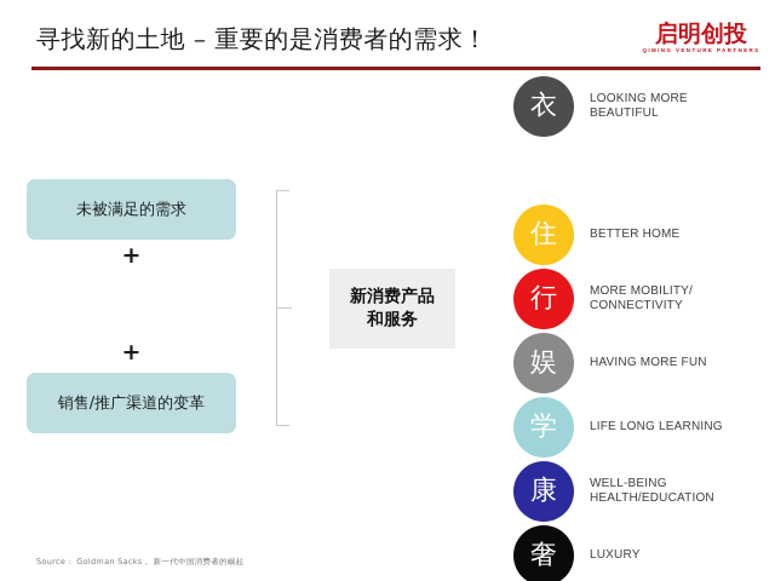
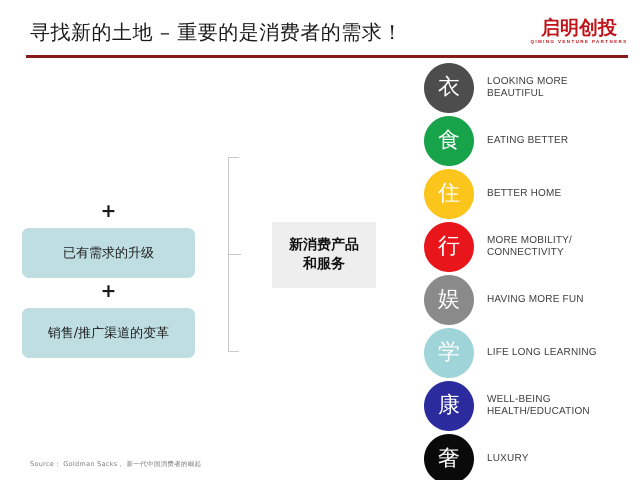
  寻找新的土地 – 重要的是消费者的需求！
  启明创投
- 未被满足的需求
  +
+ 已有需求的升级
  +
  销售/推广渠道的变革
  新消费产品
  和服务
  衣
  LOOKING MORE
  BEAUTIFUL
+ 食
+ EATING BETTER
  住
  BETTER HOME
  行
  MORE MOBILITY/
  CONNECTIVITY
  娱
  HAVING MORE FUN
  学
  LIFE LONG LEARNING
  康
  WELL-BEING
  HEALTH/EDUCATION
  奢
  LUXURY
  Source： Goldman Sacks， 新一代中国消费者的崛起
